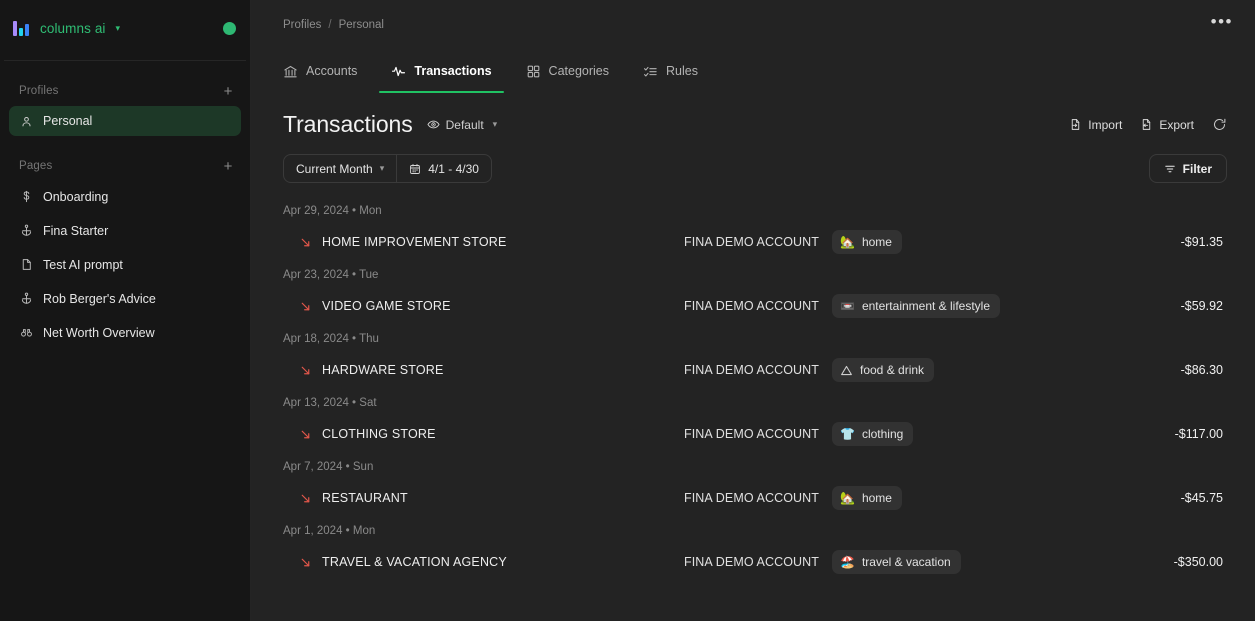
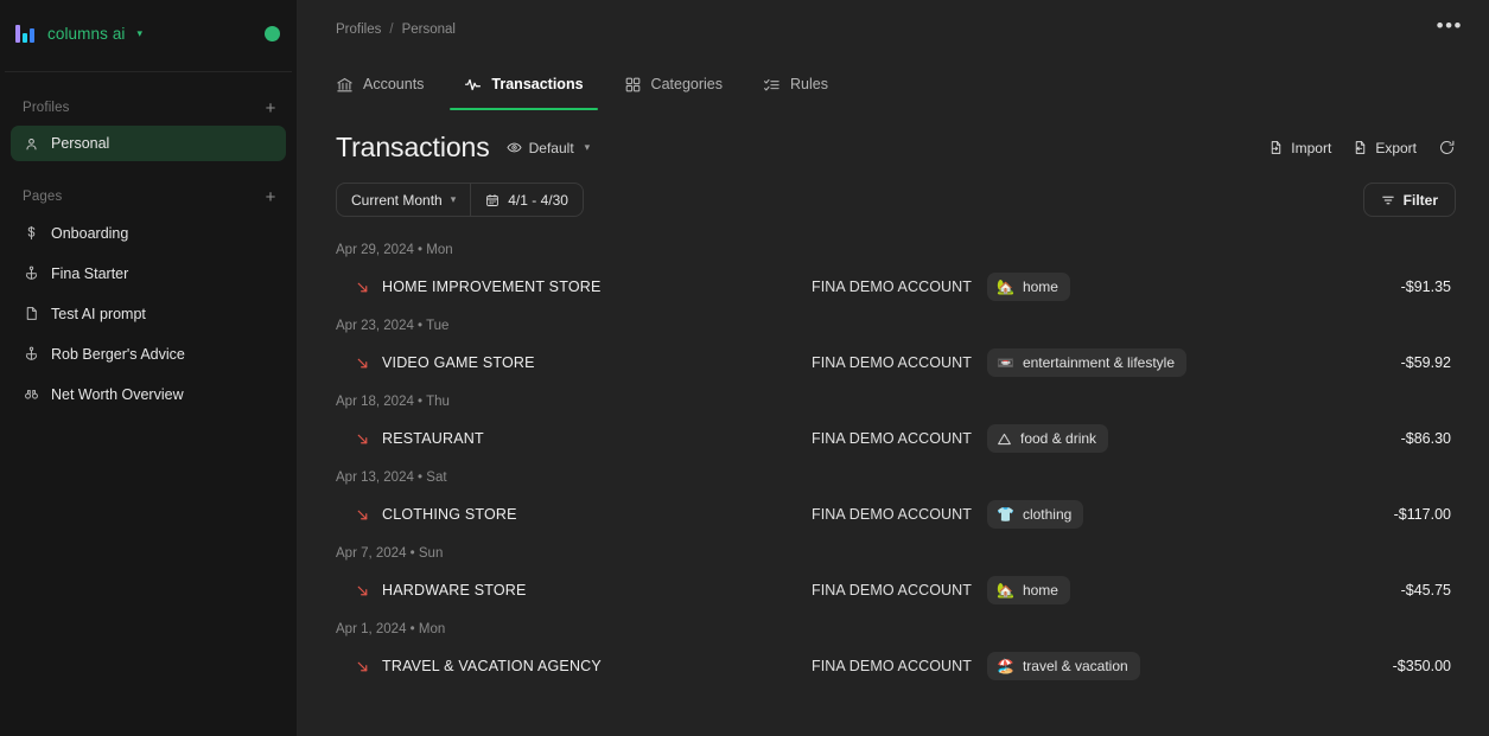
  columns ai
  ▾
  Profiles
  +
  Personal
  Pages
  +
  Onboarding
  Fina Starter
  Test AI prompt
  Rob Berger's Advice
  Net Worth Overview
  Profiles
  /
  Personal
  •••
  Accounts
  Transactions
  Categories
  Rules
  Transactions
  Default
  ▾
  Import
  Export
  Current Month
  ▾
  4/1 - 4/30
  Filter
  Apr 29, 2024 • Mon
  HOME IMPROVEMENT STORE
  FINA DEMO ACCOUNT
  🏡
  home
  -$91.35
  Apr 23, 2024 • Tue
  VIDEO GAME STORE
  FINA DEMO ACCOUNT
  📼
  entertainment & lifestyle
  -$59.92
  Apr 18, 2024 • Thu
- HARDWARE STORE
+ RESTAURANT
  FINA DEMO ACCOUNT
  food & drink
  -$86.30
  Apr 13, 2024 • Sat
  CLOTHING STORE
  FINA DEMO ACCOUNT
  👕
  clothing
  -$117.00
  Apr 7, 2024 • Sun
- RESTAURANT
+ HARDWARE STORE
  FINA DEMO ACCOUNT
  🏡
  home
  -$45.75
  Apr 1, 2024 • Mon
  TRAVEL & VACATION AGENCY
  FINA DEMO ACCOUNT
  🏖️
  travel & vacation
  -$350.00
